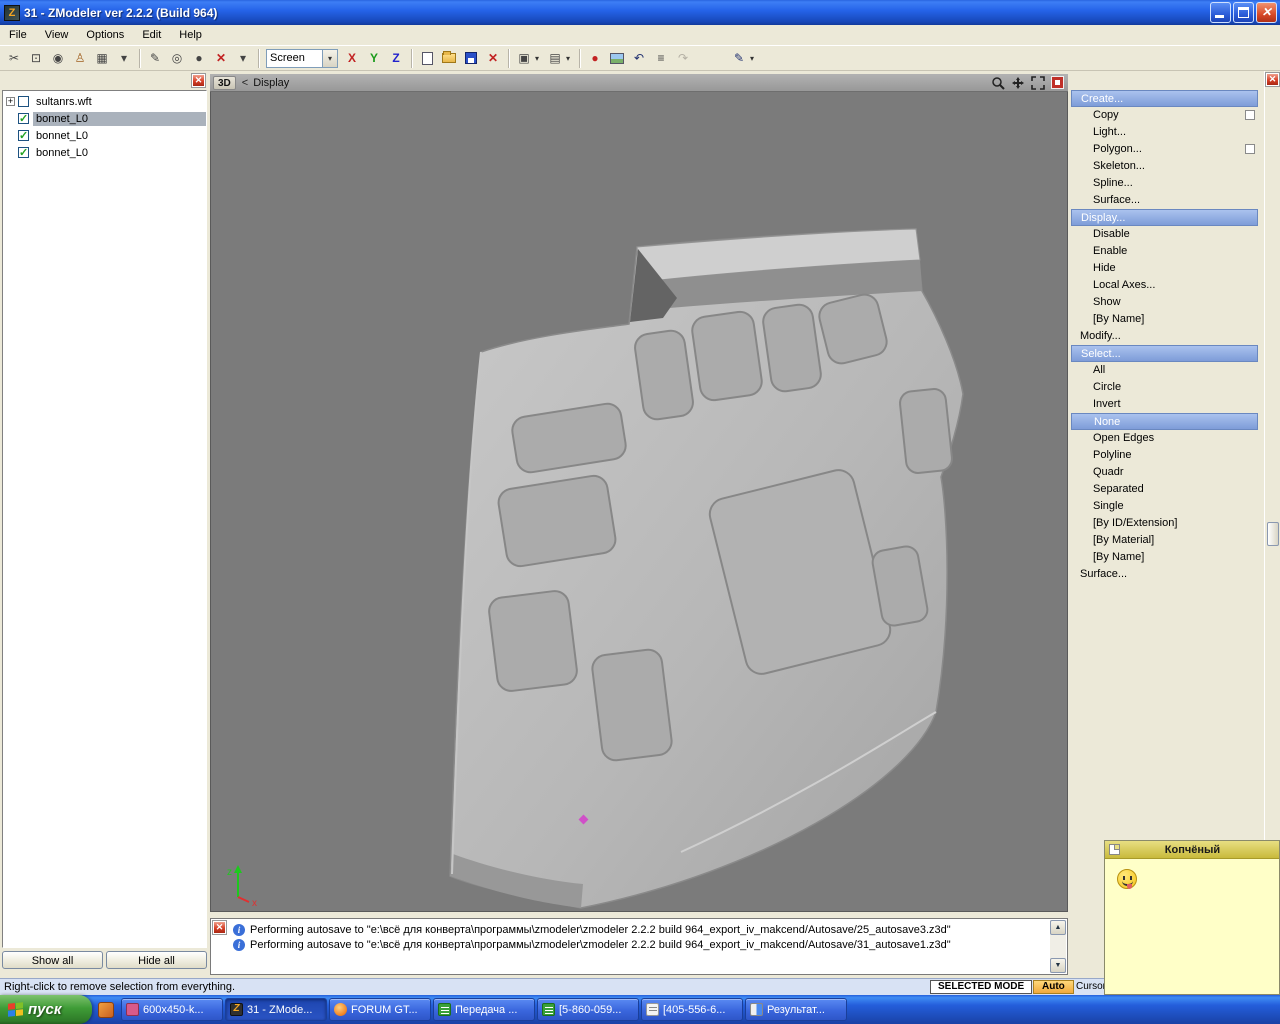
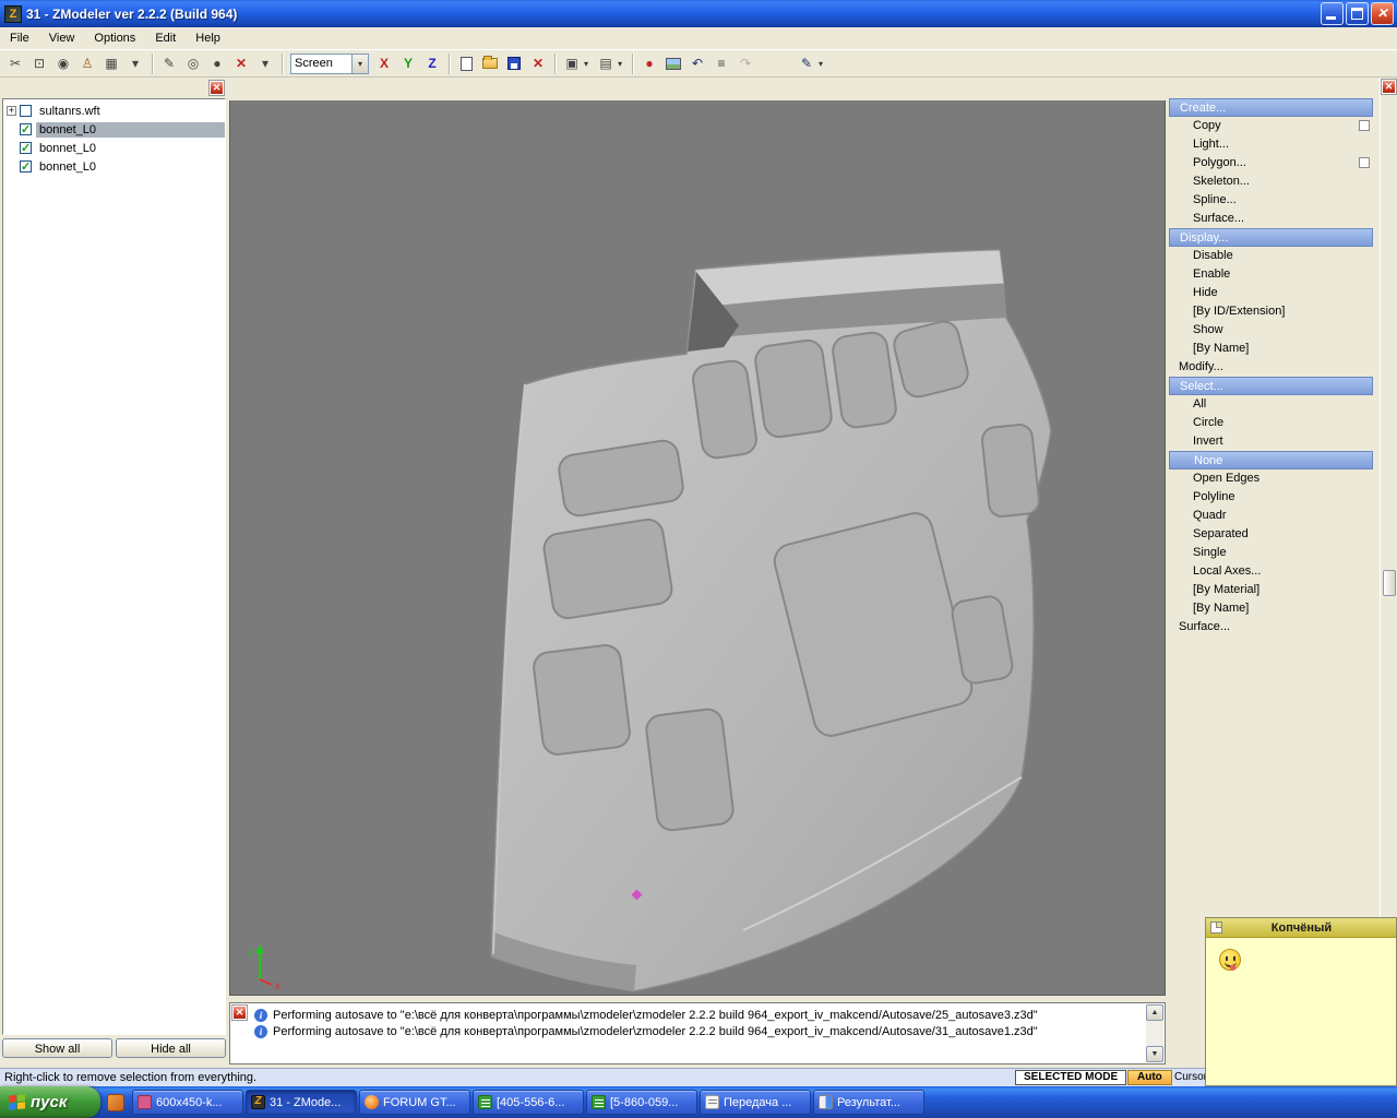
  31 - ZModeler ver 2.2.2 (Build 964)
  File
  View
  Options
  Edit
  Help
  ✂
  ⊡
  ◉
  ♙
  ▦
  ▾
  ✎
  ◎
  ●
  ✕
  ▾
  Screen
  X
  Y
  Z
  ✕
  ▣
  ▤
  ●
  ↶
  ≡
  ↷
  ✎
  sultanrs.wft
  bonnet_L0
  bonnet_L0
  bonnet_L0
  Show all
  Hide all
- 3D
- <
- Display
  z
  x
  Create...
  Copy
  Light...
  Polygon...
  Skeleton...
  Spline...
  Surface...
  Display...
  Disable
  Enable
  Hide
- Local Axes...
+ [By ID/Extension]
  Show
  [By Name]
  Modify...
  Select...
  All
  Circle
  Invert
  None
  Open Edges
  Polyline
  Quadr
  Separated
  Single
- [By ID/Extension]
+ Local Axes...
  [By Material]
  [By Name]
  Surface...
  Performing autosave to "e:\всё для конверта\программы\zmodeler\zmodeler 2.2.2 build 964_export_iv_makcend/Autosave/25_autosave3.z3d"
  Performing autosave to "e:\всё для конверта\программы\zmodeler\zmodeler 2.2.2 build 964_export_iv_makcend/Autosave/31_autosave1.z3d"
  Right-click to remove selection from everything.
  SELECTED MODE
  Auto
  Curso
  Копчёный
  пуск
  600x450-k...
  31 - ZMode...
  FORUM GT...
- Передача ...
+ [405-556-6...
  [5-860-059...
- [405-556-6...
+ Передача ...
  Результат...
